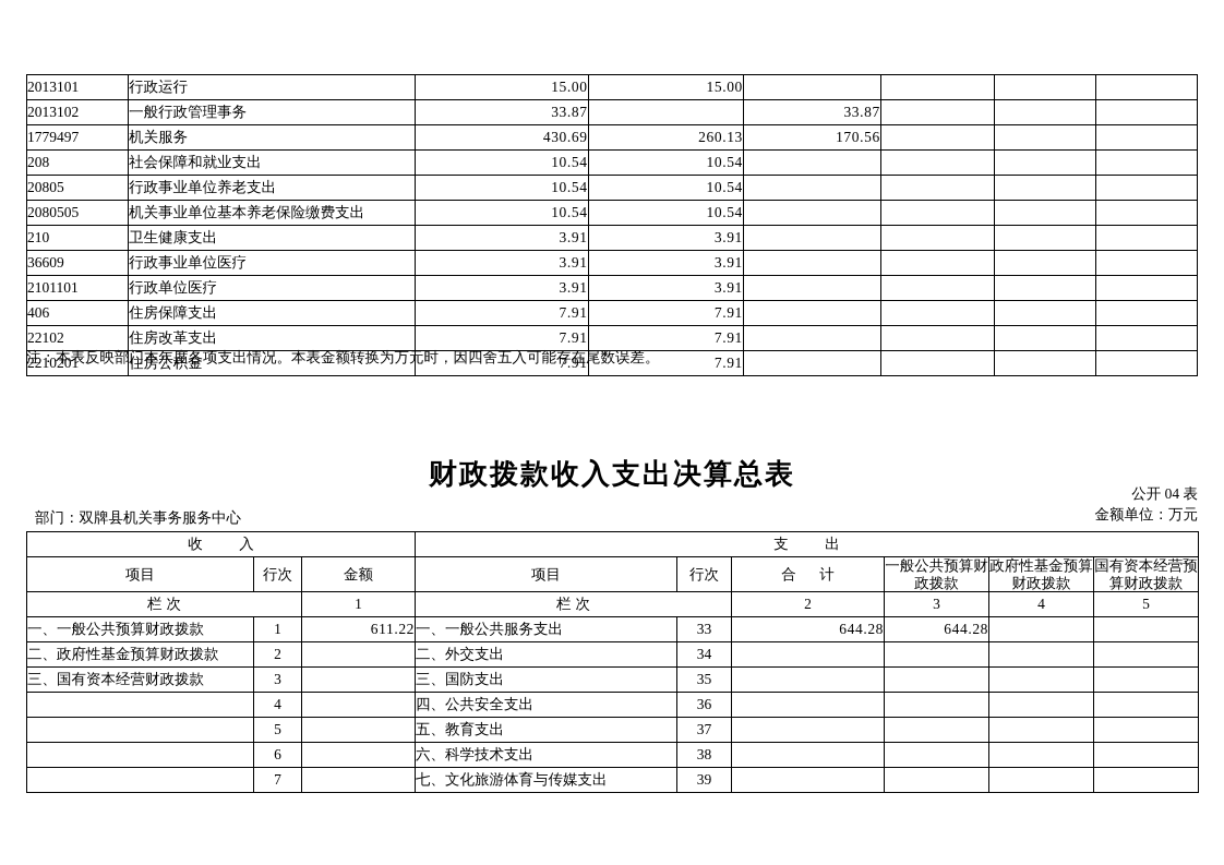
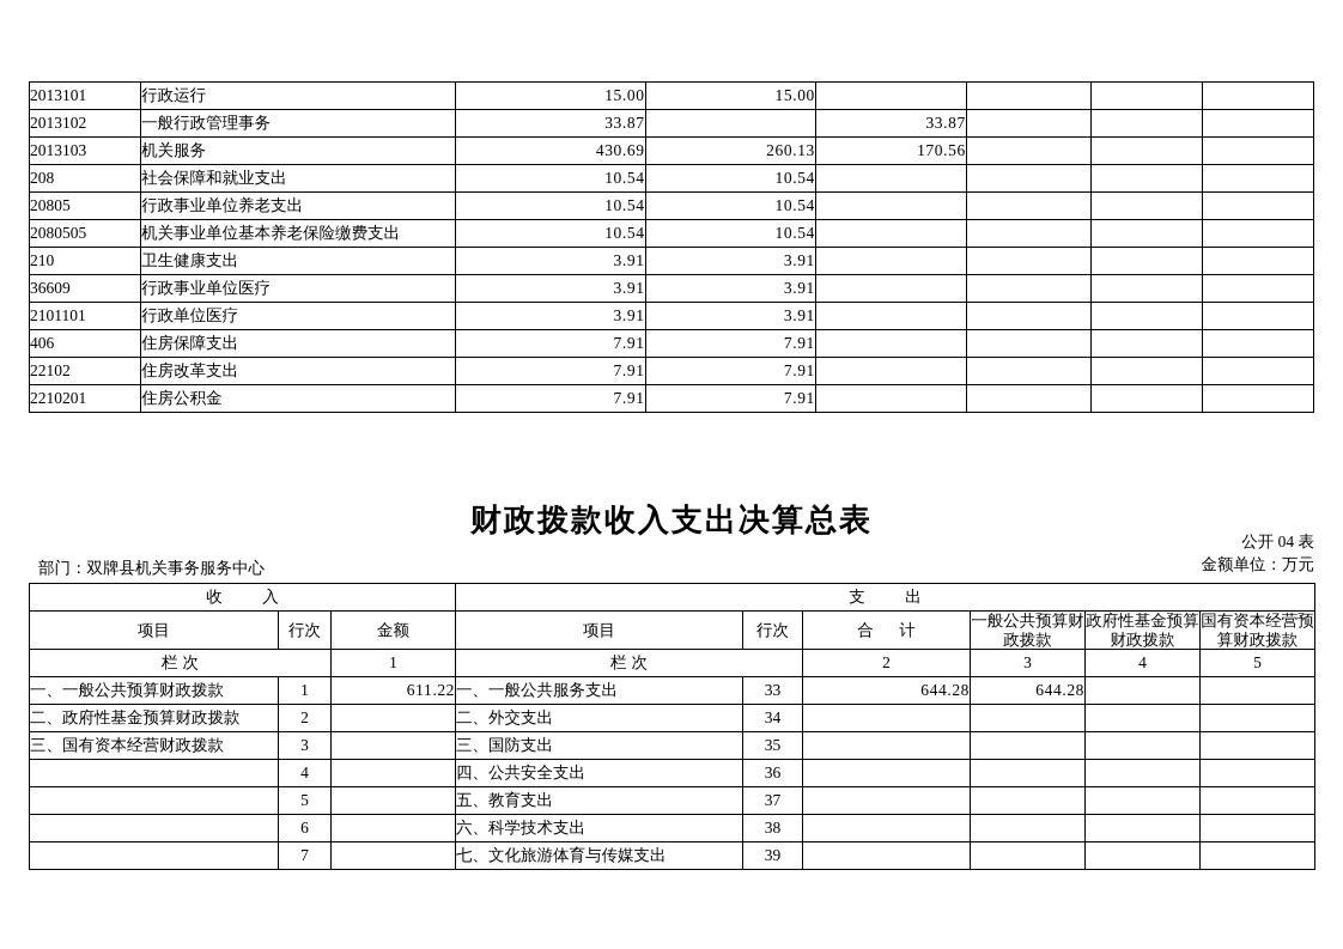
  2013101	行政运行	15.00	15.00
  2013102	一般行政管理事务	33.87		33.87
- 1779497	机关服务	430.69	260.13	170.56
+ 2013103	机关服务	430.69	260.13	170.56
  208	社会保障和就业支出	10.54	10.54
  20805	行政事业单位养老支出	10.54	10.54
  2080505	机关事业单位基本养老保险缴费支出	10.54	10.54
  210	卫生健康支出	3.91	3.91
  36609	行政事业单位医疗	3.91	3.91
  2101101	行政单位医疗	3.91	3.91
  406	住房保障支出	7.91	7.91
  22102	住房改革支出	7.91	7.91
  2210201	住房公积金	7.91	7.91
- 注：本表反映部门本年度各项支出情况。本表金额转换为万元时，因四舍五入可能存在尾数误差。
  财政拨款收入支出决算总表
  公开 04 表
  部门：双牌县机关事务服务中心
  金额单位：万元
  收 入	支 出
  项目	行次	金额	项目	行次	合 计	一般公共预算财政拨款	政府性基金预算财政拨款	国有资本经营预算财政拨款
  栏次	1	栏次	2	3	4	5
  一、一般公共预算财政拨款	1	611.22	一、一般公共服务支出	33	644.28	644.28
  二、政府性基金预算财政拨款	2		二、外交支出	34
  三、国有资本经营财政拨款	3		三、国防支出	35
  	4		四、公共安全支出	36
  	5		五、教育支出	37
  	6		六、科学技术支出	38
  	7		七、文化旅游体育与传媒支出	39
